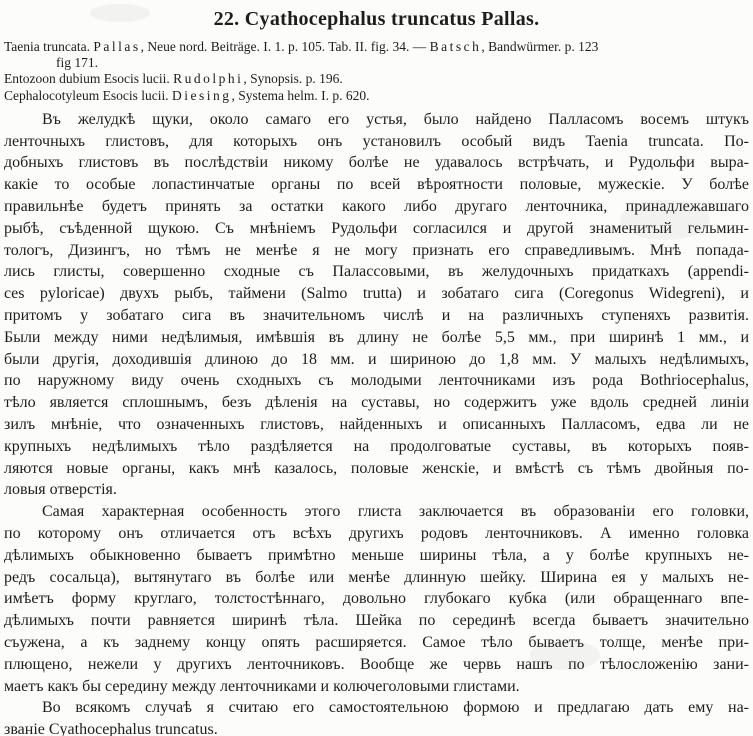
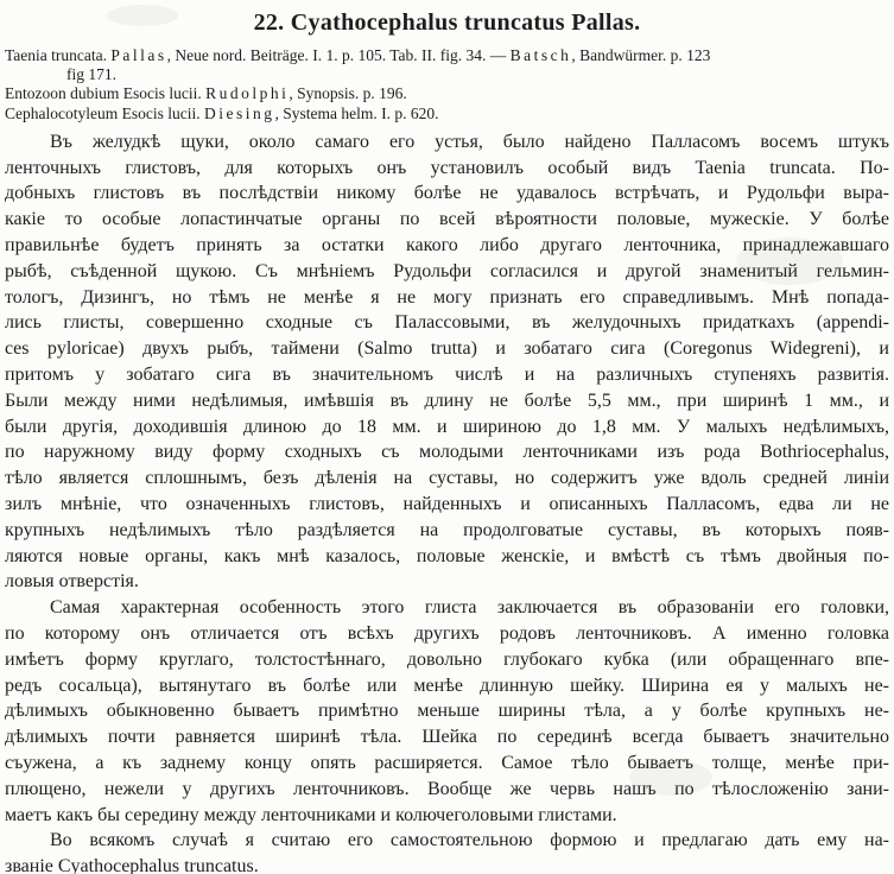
  22. Cyathocephalus truncatus Pallas.
  Taenia truncata. Pallas, Neue nord. Beiträge. I. 1. p. 105. Tab. II. fig. 34. — Batsch, Bandwürmer. p. 123
  fig 171.
  Entozoon dubium Esocis lucii. Rudolphi, Synopsis. p. 196.
  Cephalocotyleum Esocis lucii. Diesing, Systema helm. I. p. 620.
  Въ желудкѣ щуки, около самаго его устья, было найдено Палласомъ восемъ штукъ
  ленточныхъ глистовъ, для которыхъ онъ установилъ особый видъ Taenia truncata. По-
  добныхъ глистовъ въ послѣдствіи никому болѣе не удавалось встрѣчать, и Рудольфи выра-
  какіе то особые лопастинчатые органы по всей вѣроятности половые, мужескіе. У болѣе
  правильнѣе будетъ принять за остатки какого либо другаго ленточника, принадлежавшаго
  рыбѣ, съѣденной щукою. Съ мнѣніемъ Рудольфи согласился и другой знаменитый гельмин-
  тологъ, Дизингъ, но тѣмъ не менѣе я не могу признать его справедливымъ. Мнѣ попада-
  лись глисты, совершенно сходные съ Палассовыми, въ желудочныхъ придаткахъ (appendi-
  ces pyloricae) двухъ рыбъ, таймени (Salmo trutta) и зобатаго сига (Coregonus Widegreni), и
  притомъ у зобатаго сига въ значительномъ числѣ и на различныхъ ступеняхъ развитія.
  Были между ними недѣлимыя, имѣвшія въ длину не болѣе 5,5 мм., при ширинѣ 1 мм., и
  были другія, доходившія длиною до 18 мм. и шириною до 1,8 мм. У малыхъ недѣлимыхъ,
- по наружному виду очень сходныхъ съ молодыми ленточниками изъ рода Bothriocephalus,
+ по наружному виду форму сходныхъ съ молодыми ленточниками изъ рода Bothriocephalus,
  тѣло является сплошнымъ, безъ дѣленія на суставы, но содержитъ уже вдоль средней линіи
  зилъ мнѣніе, что означенныхъ глистовъ, найденныхъ и описанныхъ Палласомъ, едва ли не
  крупныхъ недѣлимыхъ тѣло раздѣляется на продолговатые суставы, въ которыхъ появ-
  ляются новые органы, какъ мнѣ казалось, половые женскіе, и вмѣстѣ съ тѣмъ двойныя по-
  ловыя отверстія.
  Самая характерная особенность этого глиста заключается въ образованіи его головки,
  по которому онъ отличается отъ всѣхъ другихъ родовъ ленточниковъ. А именно головка
- дѣлимыхъ обыкновенно бываетъ примѣтно меньше ширины тѣла, а у болѣе крупныхъ не-
+ имѣетъ форму круглаго, толстостѣннаго, довольно глубокаго кубка (или обращеннаго впе-
  редъ сосальца), вытянутаго въ болѣе или менѣе длинную шейку. Ширина ея у малыхъ не-
- имѣетъ форму круглаго, толстостѣннаго, довольно глубокаго кубка (или обращеннаго впе-
+ дѣлимыхъ обыкновенно бываетъ примѣтно меньше ширины тѣла, а у болѣе крупныхъ не-
  дѣлимыхъ почти равняется ширинѣ тѣла. Шейка по серединѣ всегда бываетъ значительно
  съужена, а къ заднему концу опять расширяется. Самое тѣло бываетъ толще, менѣе при-
  плющено, нежели у другихъ ленточниковъ. Вообще же червь нашъ по тѣлосложенію зани-
  маетъ какъ бы середину между ленточниками и колючеголовыми глистами.
  Во всякомъ случаѣ я считаю его самостоятельною формою и предлагаю дать ему на-
  званіе Cyathocephalus truncatus.
